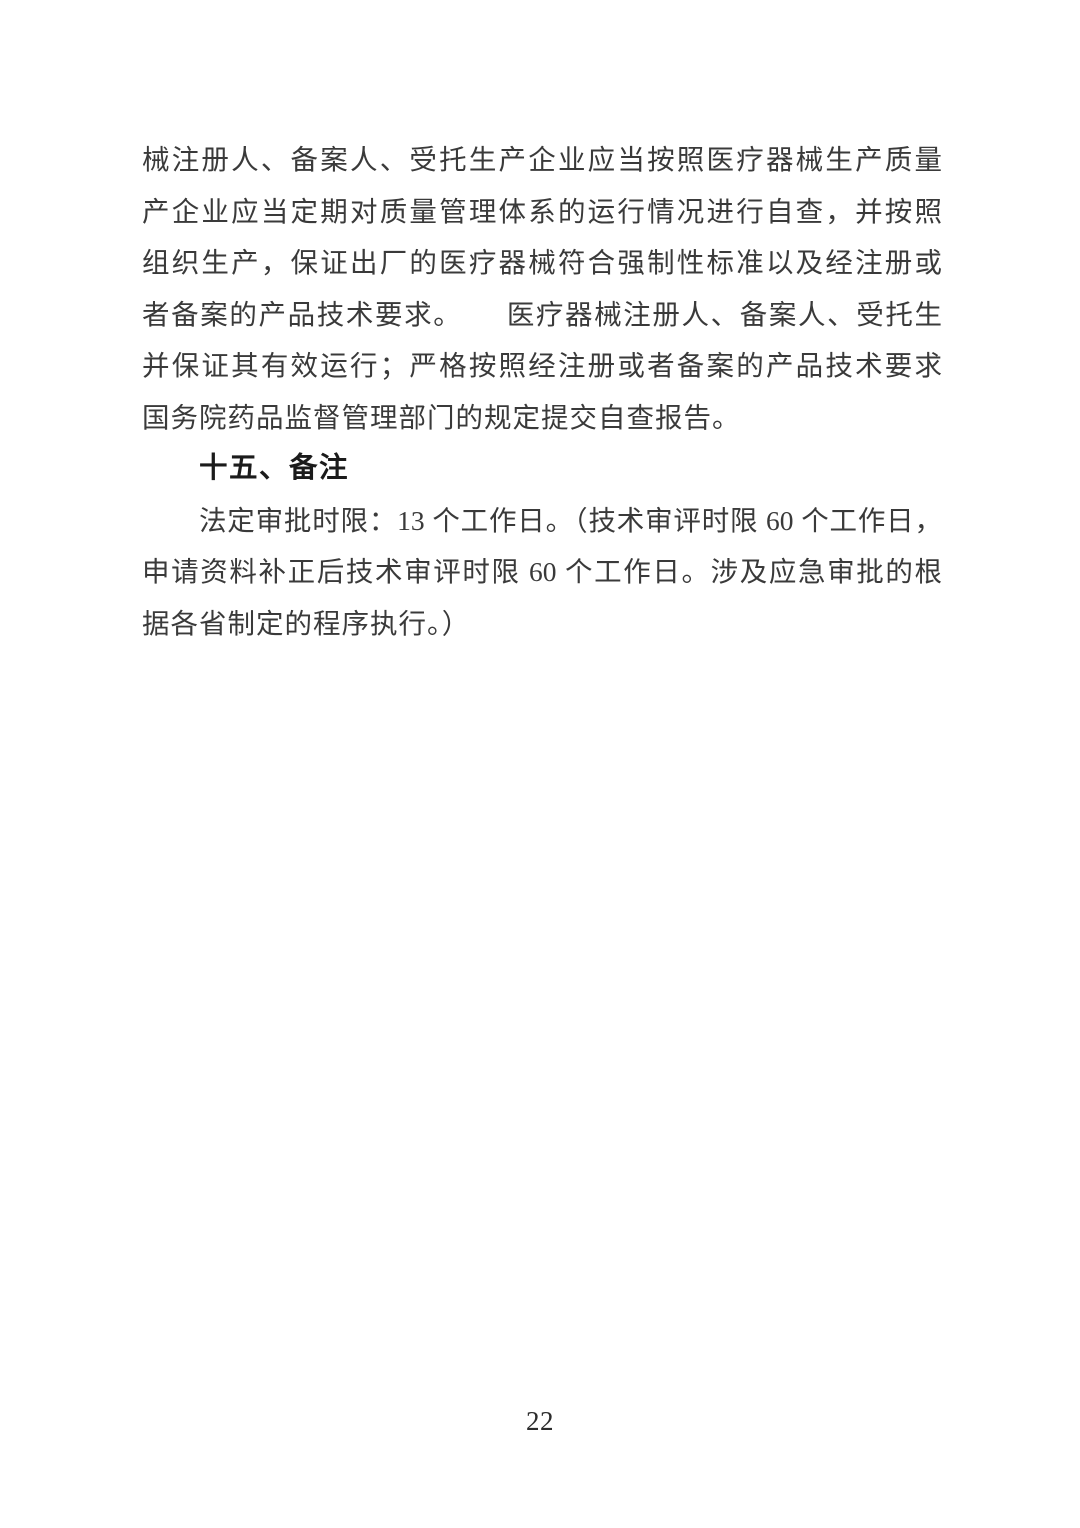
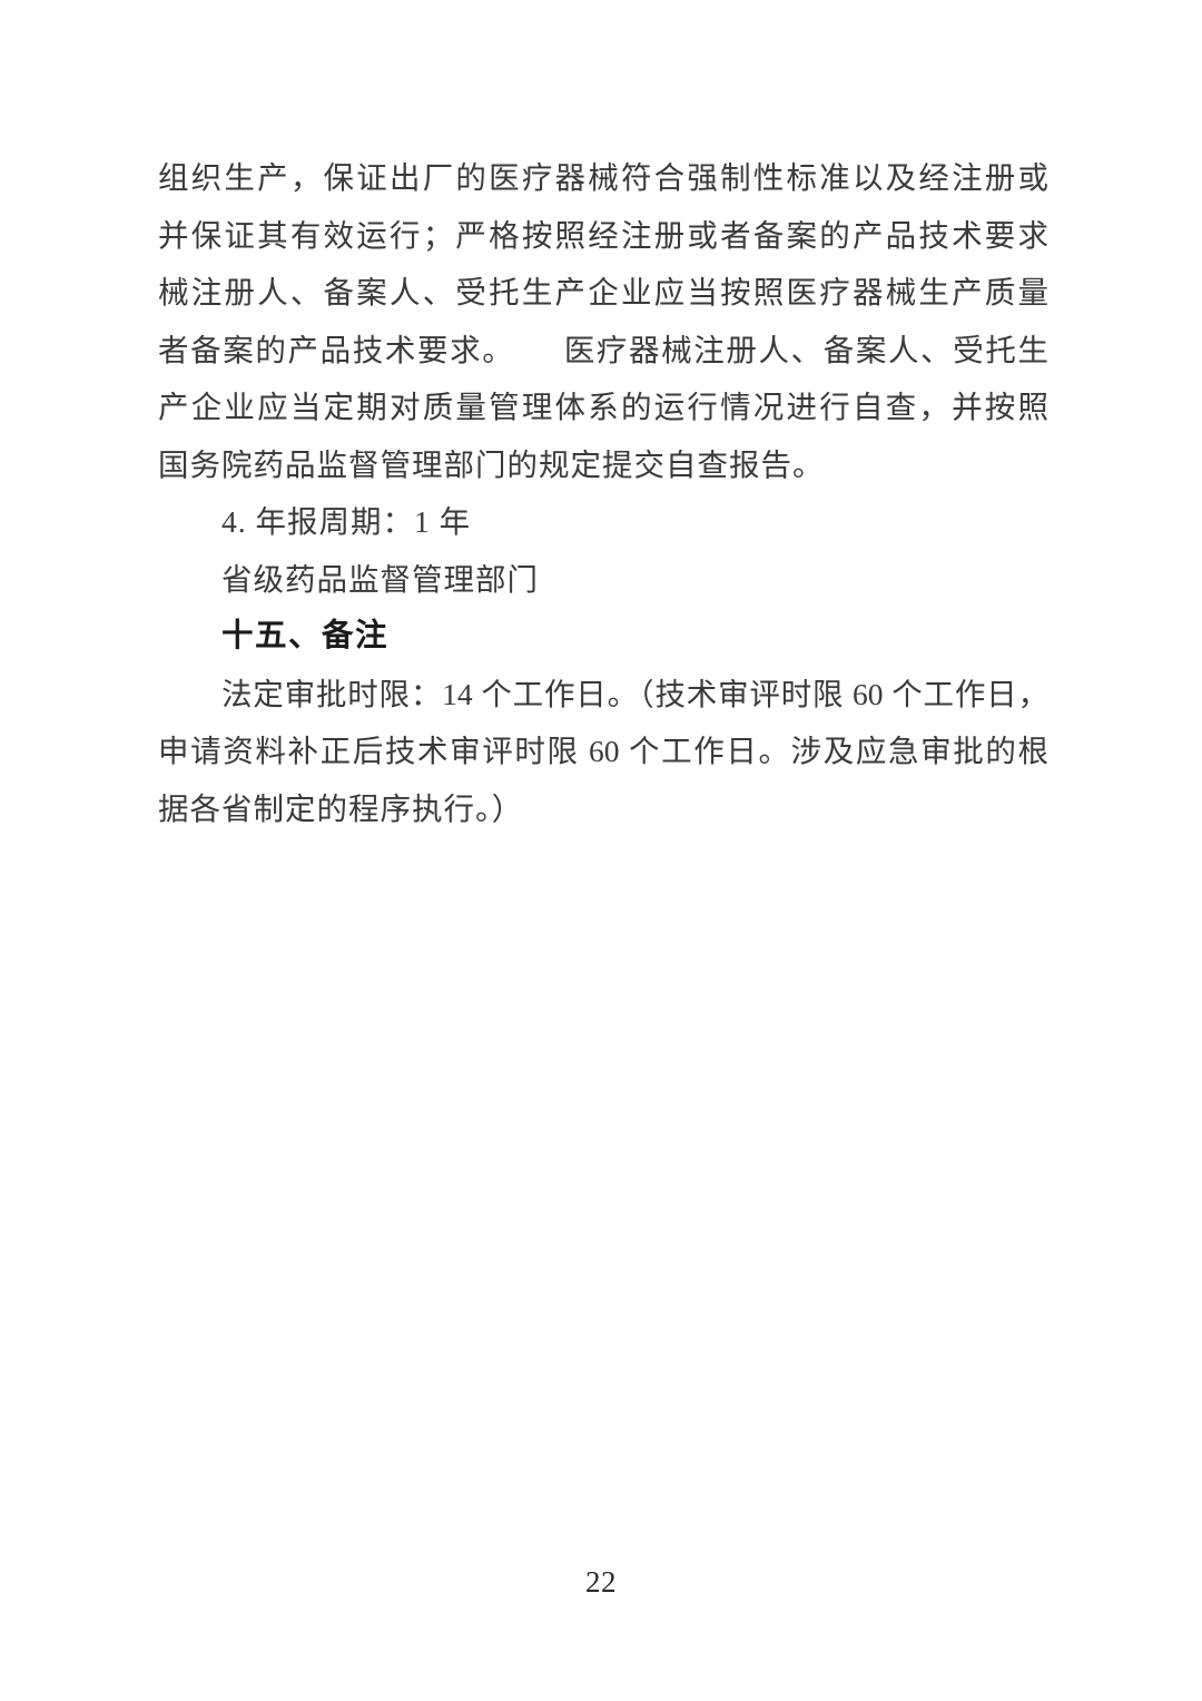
- 械注册人、备案人、受托生产企业应当按照医疗器械生产质量
+ 组织生产，保证出厂的医疗器械符合强制性标准以及经注册或
- 产企业应当定期对质量管理体系的运行情况进行自查，并按照
+ 并保证其有效运行；严格按照经注册或者备案的产品技术要求
- 组织生产，保证出厂的医疗器械符合强制性标准以及经注册或
+ 械注册人、备案人、受托生产企业应当按照医疗器械生产质量
  者备案的产品技术要求。 医疗器械注册人、备案人、受托生
- 并保证其有效运行；严格按照经注册或者备案的产品技术要求
+ 产企业应当定期对质量管理体系的运行情况进行自查，并按照
  国务院药品监督管理部门的规定提交自查报告。
+ 4. 年报周期：1 年
+ 省级药品监督管理部门
  十五、备注
- 法定审批时限：13 个工作日。（技术审评时限 60 个工作日，
+ 法定审批时限：14 个工作日。（技术审评时限 60 个工作日，
  申请资料补正后技术审评时限 60 个工作日。涉及应急审批的根
  据各省制定的程序执行。）
  22
